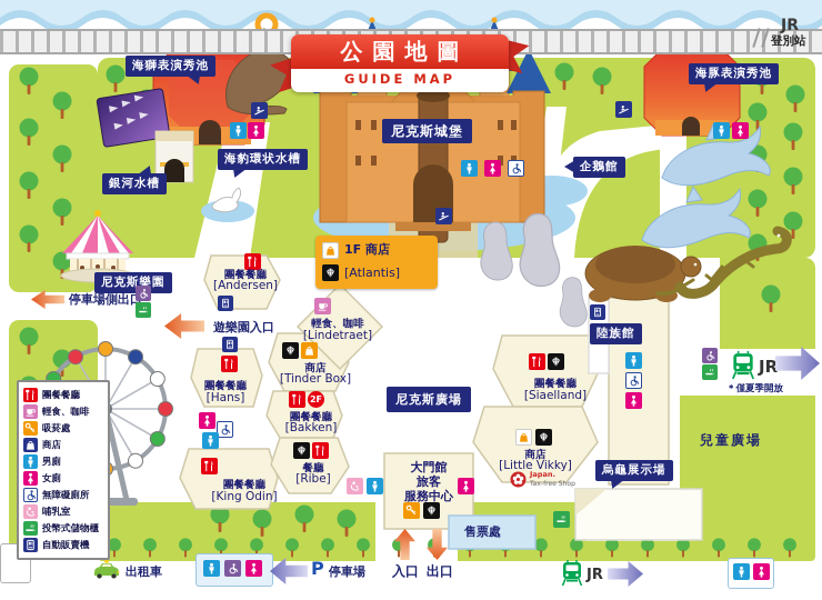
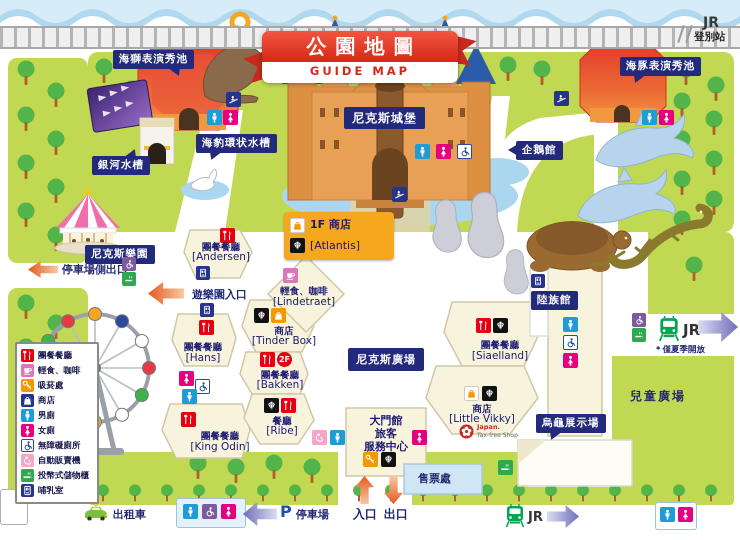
  JR
  登別站
  公園地圖
  GUIDE MAP
  海獅表演秀池
  銀河水槽
  海豹環状水槽
  尼克斯城堡
  企鵝館
  海豚表演秀池
  尼克斯樂園
  尼克斯廣場
  陸族館
  烏龜展示場
  停車場側出
  遊樂園入口
  入口
  出口
  售票處
  兒童廣場
  JR
  ＊僅夏季開放
  出租車
  P
  停車場
  JR
  2F
  團餐餐廳
  [Andersen]
  團餐餐廳
  [Hans]
  團餐餐廳
  [King Odin]
  團餐餐廳
  [Bakken]
  餐廳
  [Ribe]
  輕食、咖啡
  [Lindetraet]
  商店
  [Tinder Box]
  團餐餐廳
  [Siaelland]
  商店
  [Little Vikky]
  Japan.
  大門館
  旅客
  服務中心
  1F 商店
  [Atlantis]
  團餐餐廳
  輕食、咖啡
  吸菸處
  商店
  男廁
  女廁
  無障礙廁所
- 哺乳室
+ 自動販賣機
  投幣式儲物櫃
- 自動販賣機
+ 哺乳室
